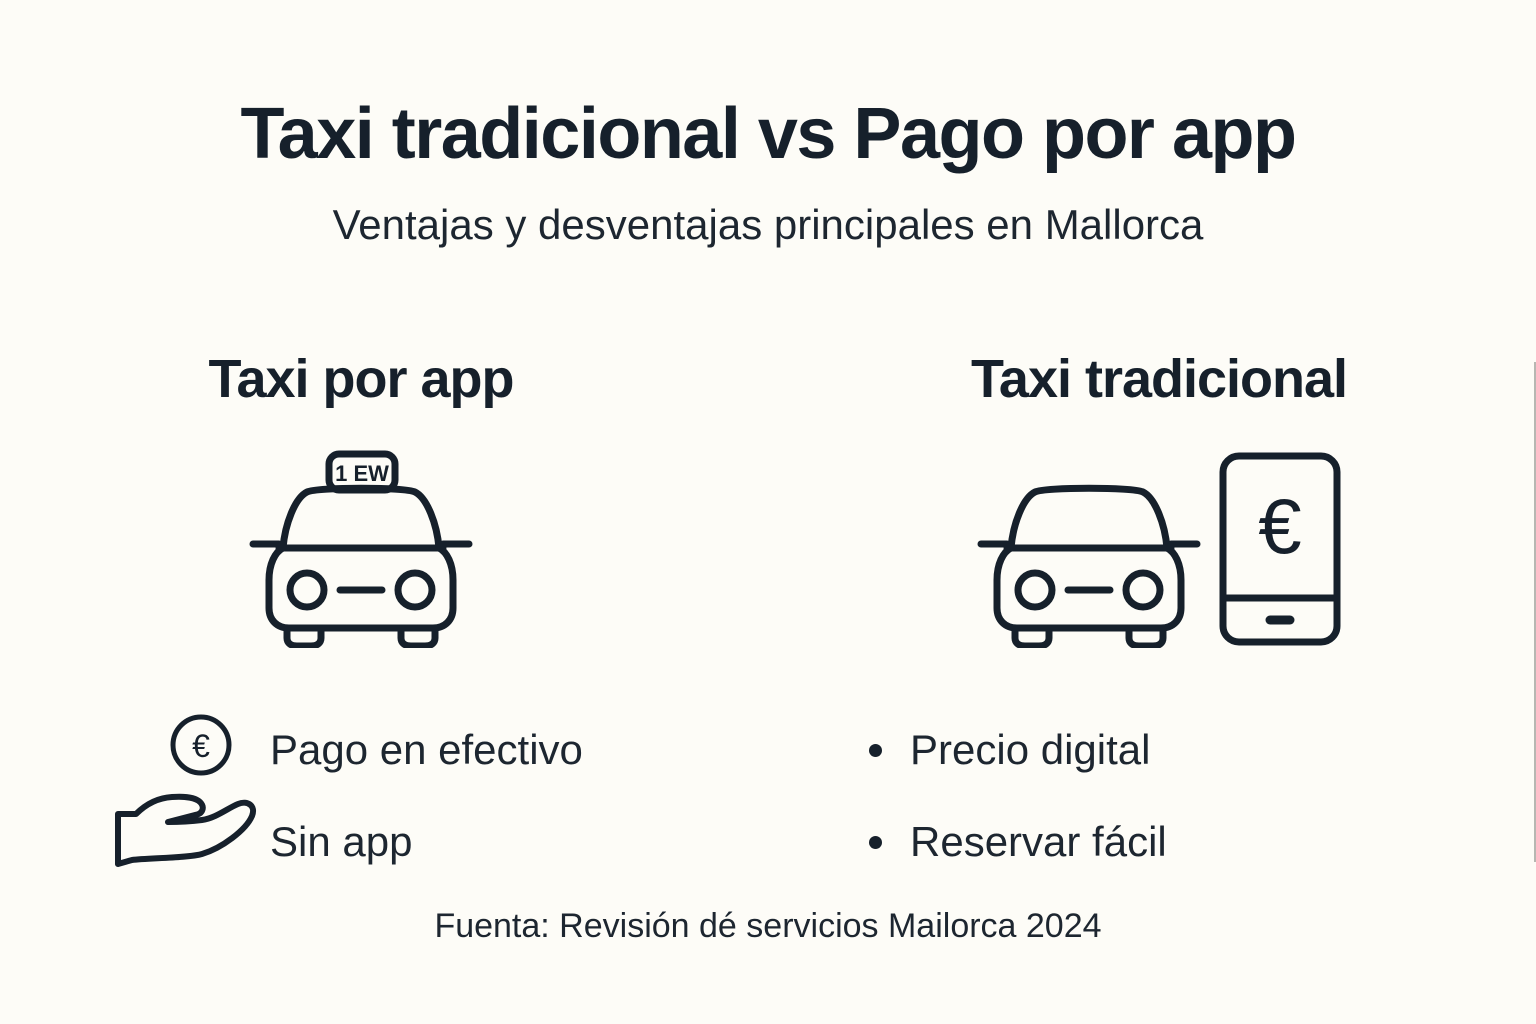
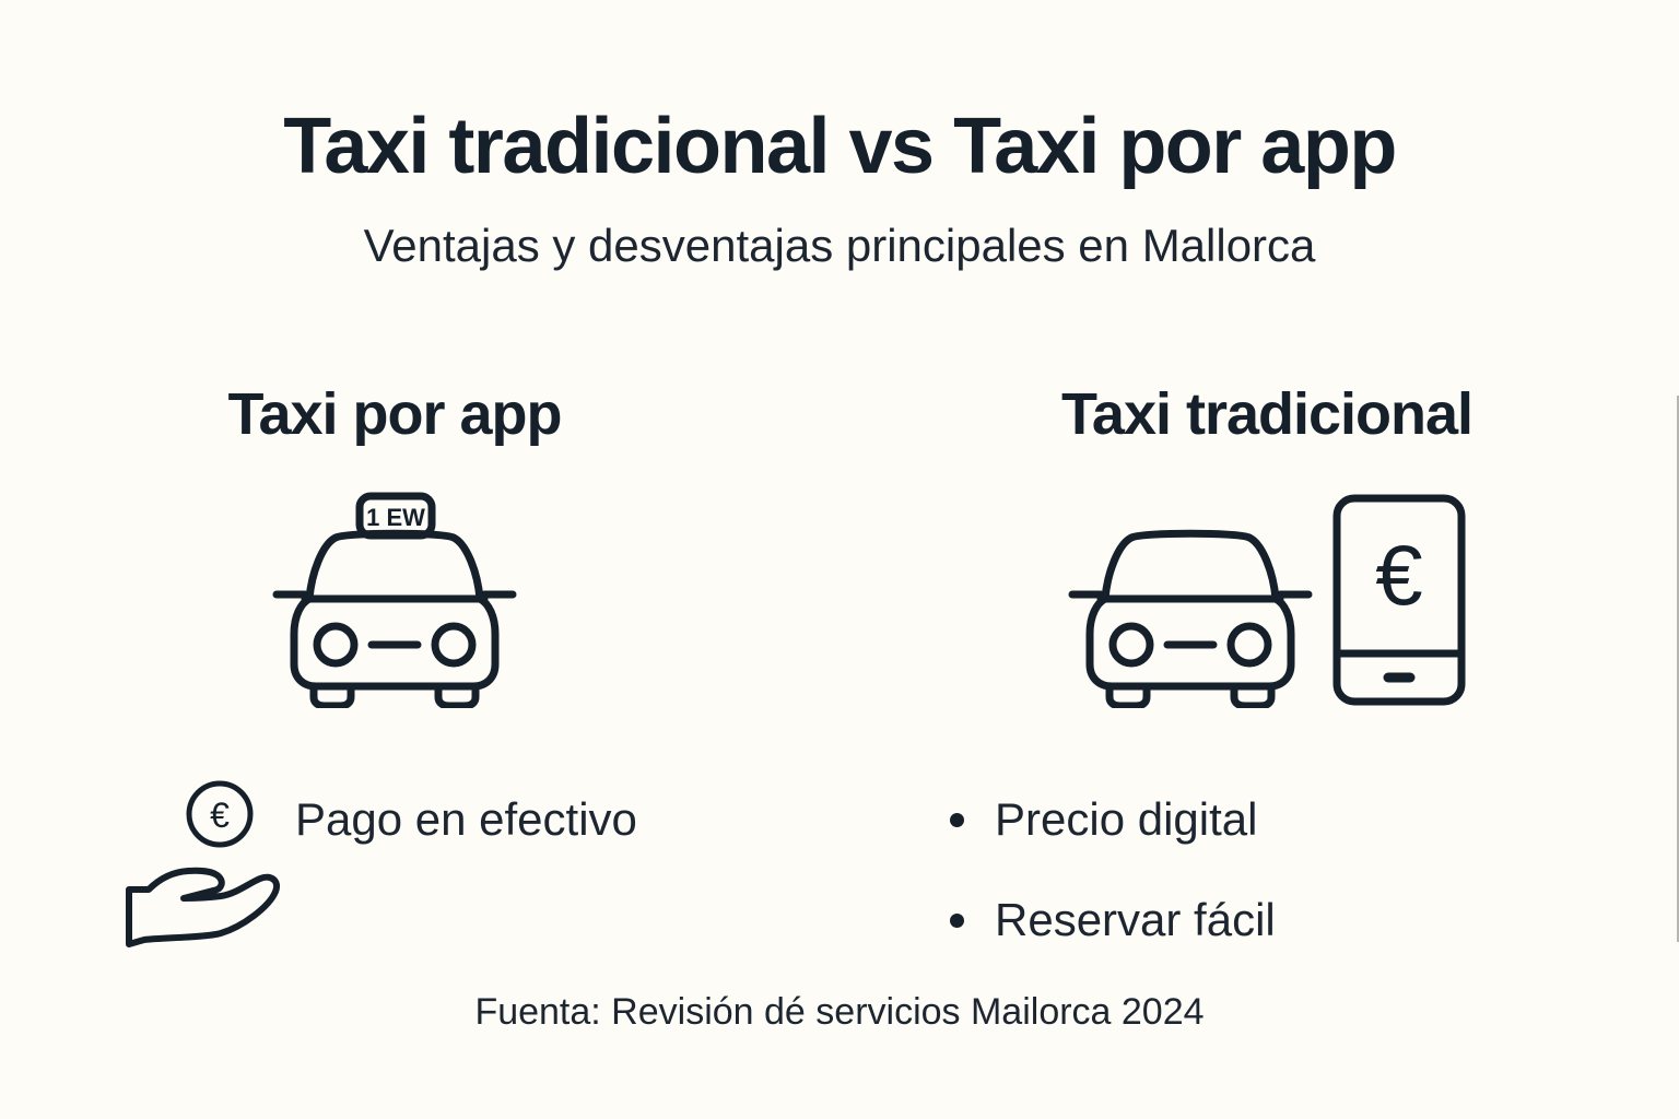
- Taxi tradicional vs Pago por app
+ Taxi tradicional vs Taxi por app
  Ventajas y desventajas principales en Mallorca
  Taxi por app
  1 EW
  €
  Pago en efectivo
- Sin app
  Taxi tradicional
  €
  Precio digital
  Reservar fácil
  Fuenta: Revisión dé servicios Mailorca 2024
